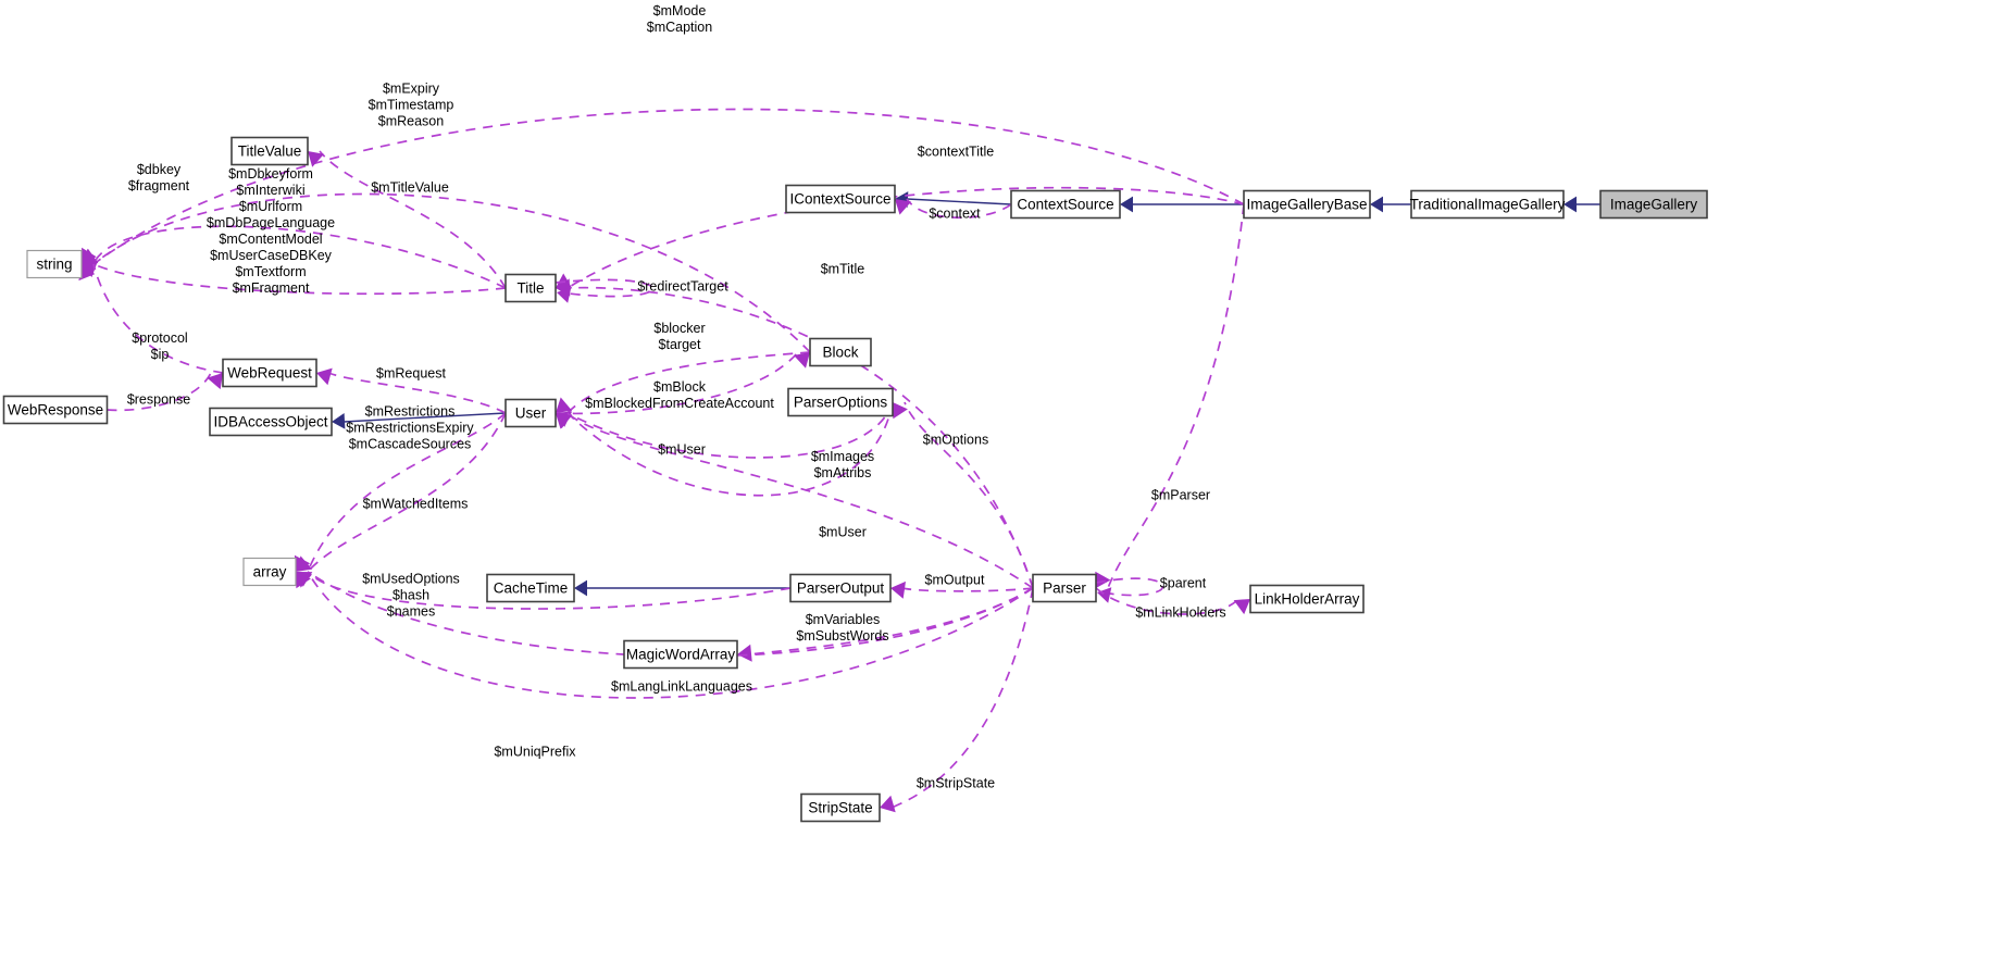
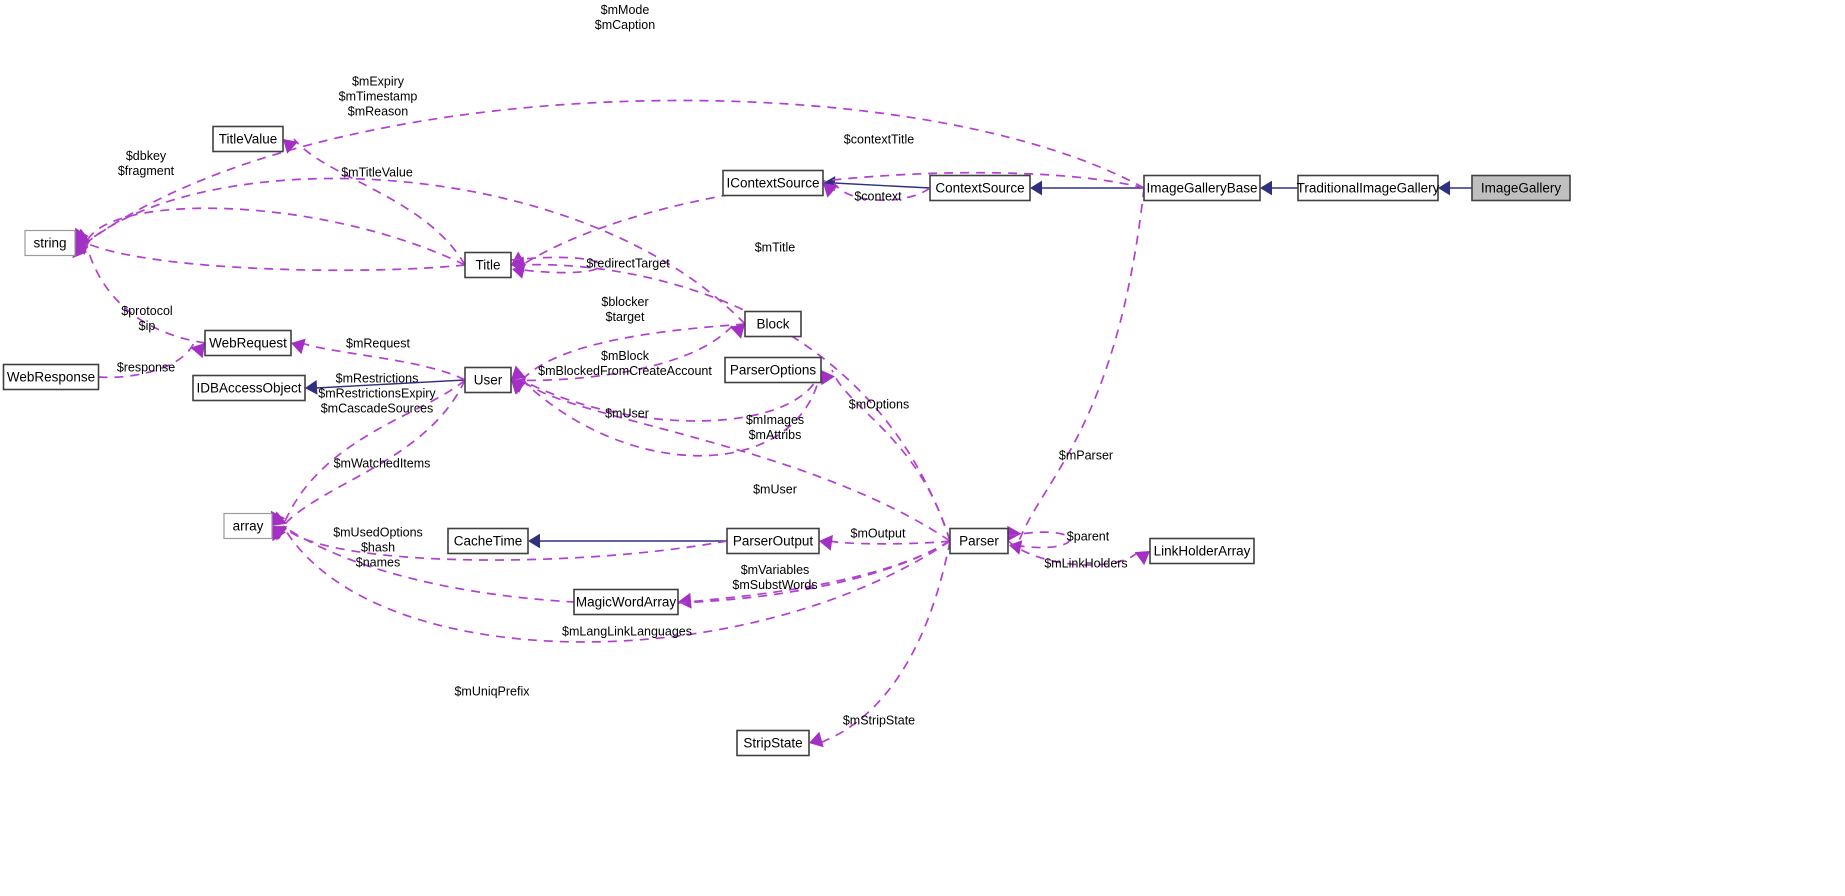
  $mMode
  $mCaption
  $mExpiry
  $mTimestamp
  $mReason
  $dbkey
  $fragment
- $mDbkeyform
- $mInterwiki
- $mUrlform
- $mDbPageLanguage
- $mContentModel
- $mUserCaseDBKey
- $mTextform
- $mFragment
  $mTitleValue
  $contextTitle
  $context
  $mTitle
  $redirectTarget
  $blocker
  $target
  $mRequest
  $protocol
  $ip
  $response
  $mRestrictions
  $mRestrictionsExpiry
  $mCascadeSources
  $mBlock
  $mBlockedFromCreateAccount
  $mUser
  $mOptions
  $mImages
  $mAttribs
  $mWatchedItems
  $mUser
  $mParser
  $mUsedOptions
  $hash
  $names
  $mOutput
  $parent
  $mLinkHolders
  $mVariables
  $mSubstWords
  $mLangLinkLanguages
  $mUniqPrefix
  $mStripState
  string
  WebResponse
  TitleValue
  WebRequest
  IDBAccessObject
  array
  Title
  User
  CacheTime
  MagicWordArray
  IContextSource
  Block
  ParserOptions
  ParserOutput
  StripState
  ContextSource
  Parser
  ImageGalleryBase
  LinkHolderArray
  TraditionalImageGallery
  ImageGallery
